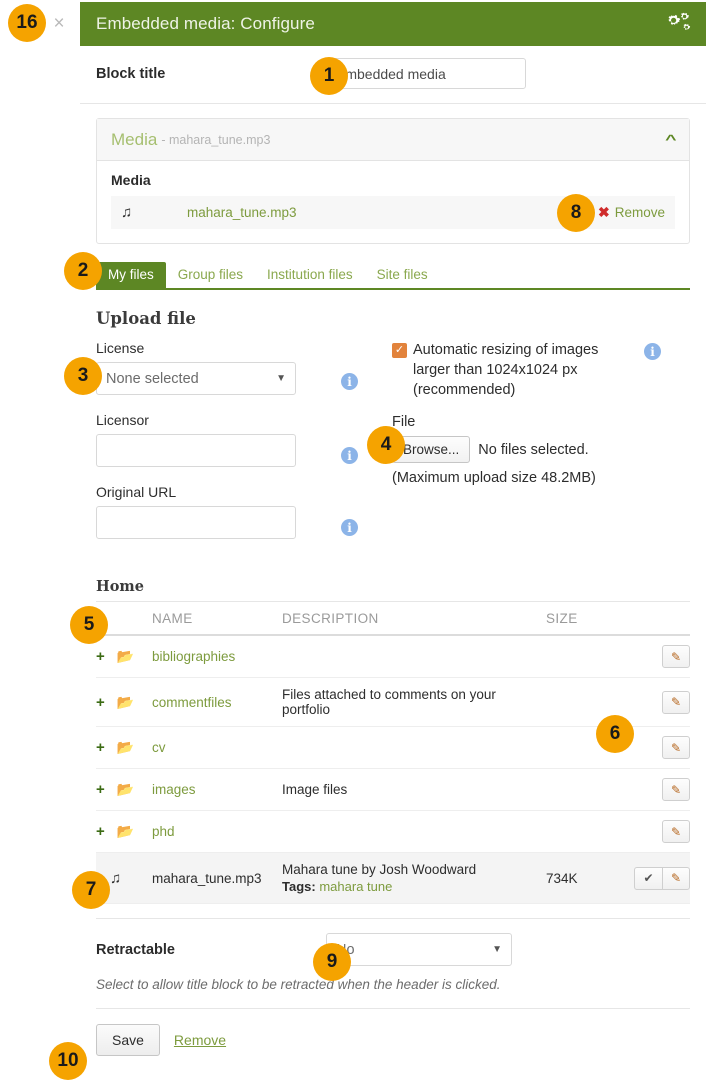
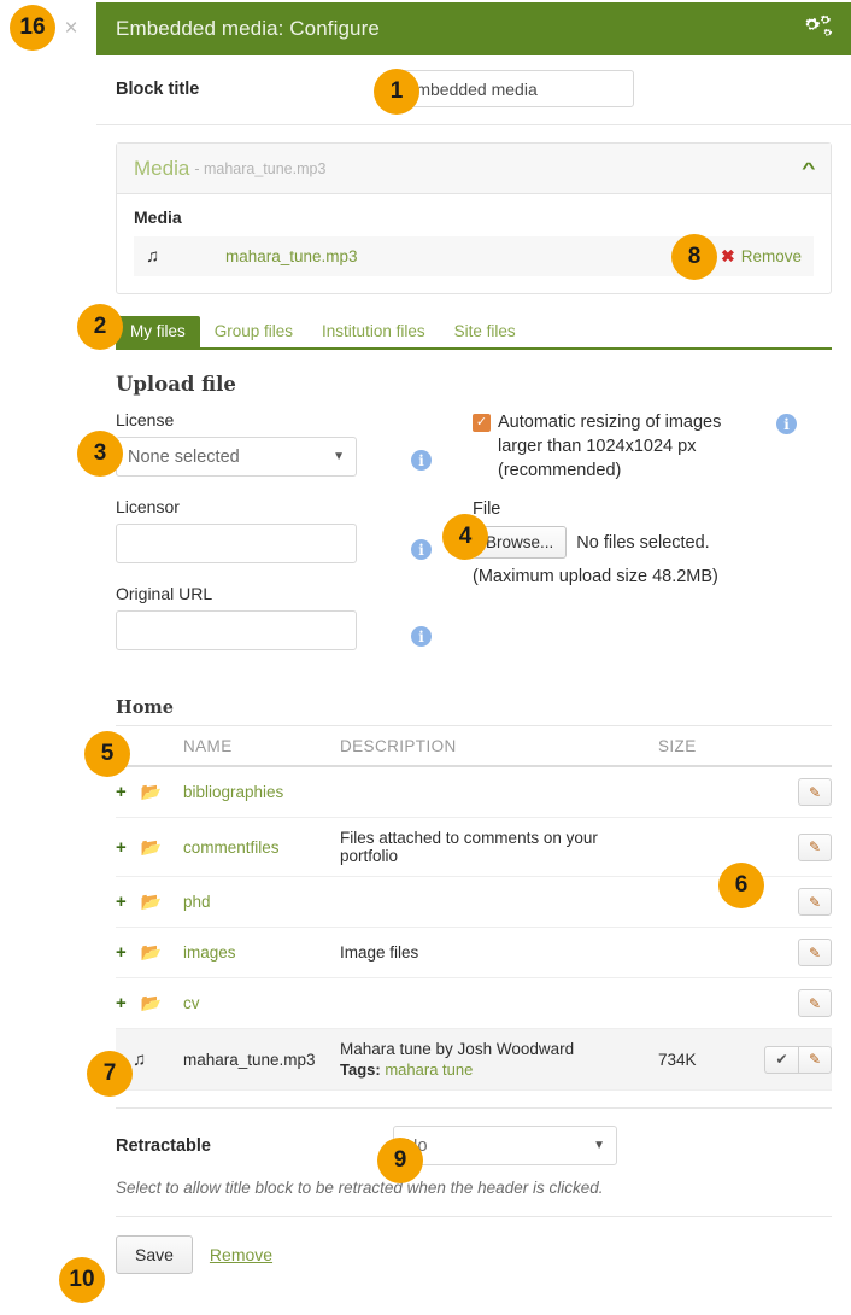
  Embedded media: Configure
  Block title
  mbedded media
  Media
  - mahara_tune.mp3
  ^
  Media
  ♫
  mahara_tune.mp3
  ✖
  Remove
  My files
  Group files
  Institution files
  Site files
  Upload file
  License
  None selected
  ▼
  i
  Licensor
  i
  Original URL
  i
  ✓
  Automatic resizing of images larger than 1024x1024 px (recommended)
  i
  File
  Browse...
  No files selected.
  (Maximum upload size 48.2MB)
  Home
  	NAME	DESCRIPTION	SIZE
  + 📂	bibliographies			✎
  + 📂	commentfiles	Files attached to comments on your portfolio		✎
- + 📂	cv			✎
+ + 📂	phd			✎
  + 📂	images	Image files		✎
- + 📂	phd			✎
+ + 📂	cv			✎
  ♫	mahara_tune.mp3	Mahara tune by Josh Woodward Tags: mahara tune	734K	✔ ✎
  Retractable
  ▼
  Select to allow title block to be retracted when the header is clicked.
  Save
  Remove
  ×
  1
  2
  3
  4
  5
  6
  7
  8
  9
  10
  16
